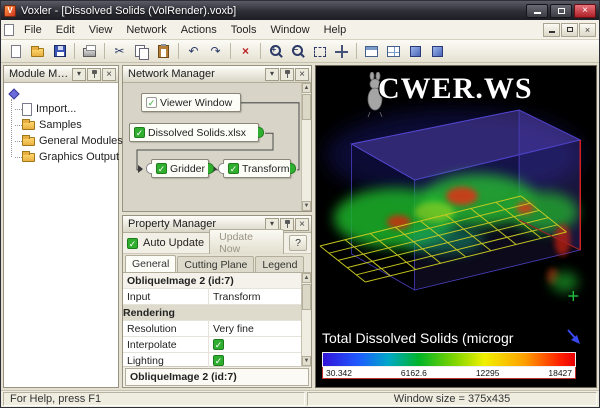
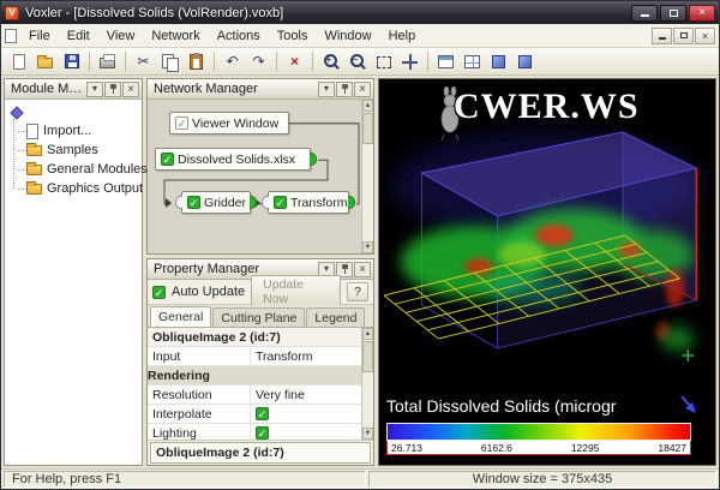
  Voxler - [Dissolved Solids (VolRender).voxb]
  File
  Edit
  View
  Network
  Actions
  Tools
  Window
  Help
  ✂
  ↶
  ↷
  ×
  +
  −
  Import...
  Samples
  General Modules
  Graphics Output
  Network Manager
  Viewer Window
  Dissolved Solids.xlsx
  Gridder
  Transform
  Property Manager
  Auto Update
  Update Now
  ?
  General
  Cutting Plane
  Legend
  ObliqueImage 2 (id:7)
  Input
  Transform
  Rendering
  Resolution
  Very fine
  Interpolate
  Lighting
  ObliqueImage 2 (id:7)
  CWER.WS
  Total Dissolved Solids (microgr
- 30.342
+ 26.713
  6162.6
  12295
  18427
  For Help, press F1
  Window size = 375x435
